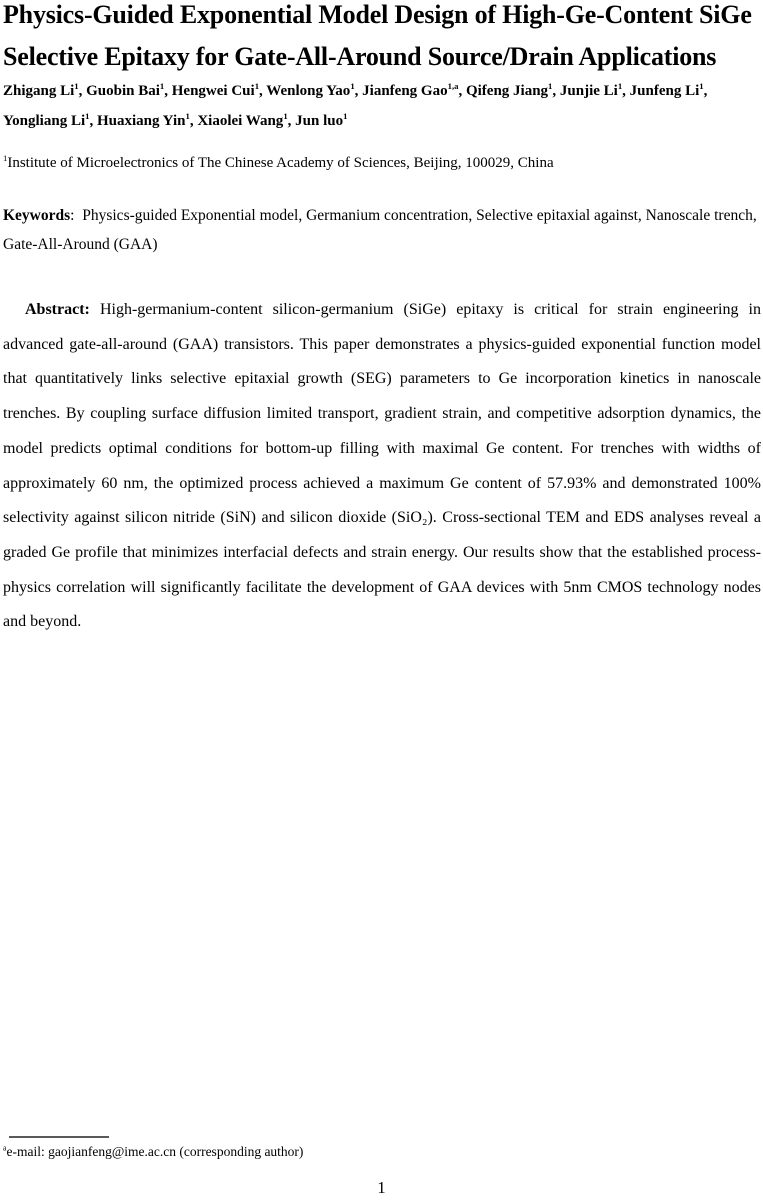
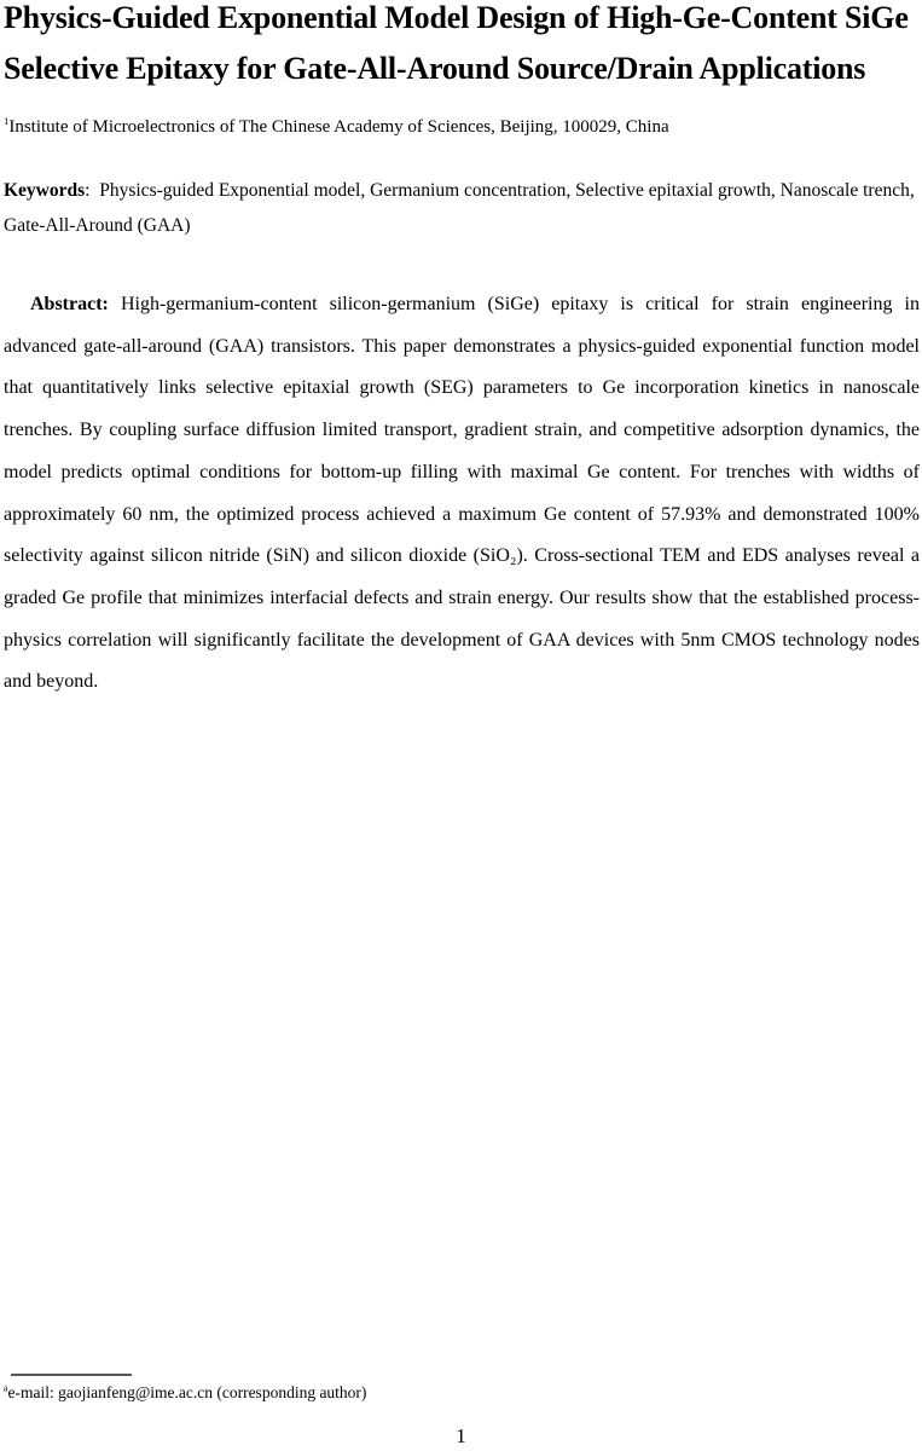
  Physics-Guided Exponential Model Design of High-Ge-Content SiGe
  Selective Epitaxy for Gate-All-Around Source/Drain Applications
- Zhigang Li1, Guobin Bai1, Hengwei Cui1, Wenlong Yao1, Jianfeng Gao1,a, Qifeng Jiang1, Junjie Li1, Junfeng Li1, Yongliang Li1, Huaxiang Yin1, Xiaolei Wang1, Jun luo1
  1Institute of Microelectronics of The Chinese Academy of Sciences, Beijing, 100029, China
- Keywords: Physics-guided Exponential model, Germanium concentration, Selective epitaxial against, Nanoscale trench, Gate-All-Around (GAA)
+ Keywords: Physics-guided Exponential model, Germanium concentration, Selective epitaxial growth, Nanoscale trench, Gate-All-Around (GAA)
  Abstract: High-germanium-content silicon-germanium (SiGe) epitaxy is critical for strain engineering in advanced gate-all-around (GAA) transistors. This paper demonstrates a physics-guided exponential function model that quantitatively links selective epitaxial growth (SEG) parameters to Ge incorporation kinetics in nanoscale trenches. By coupling surface diffusion limited transport, gradient strain, and competitive adsorption dynamics, the model predicts optimal conditions for bottom-up filling with maximal Ge content. For trenches with widths of approximately 60 nm, the optimized process achieved a maximum Ge content of 57.93% and demonstrated 100% selectivity against silicon nitride (SiN) and silicon dioxide (SiO₂). Cross-sectional TEM and EDS analyses reveal a graded Ge profile that minimizes interfacial defects and strain energy. Our results show that the established process-physics correlation will significantly facilitate the development of GAA devices with 5nm CMOS technology nodes and beyond.
  ae-mail: gaojianfeng@ime.ac.cn (corresponding author)
  1
